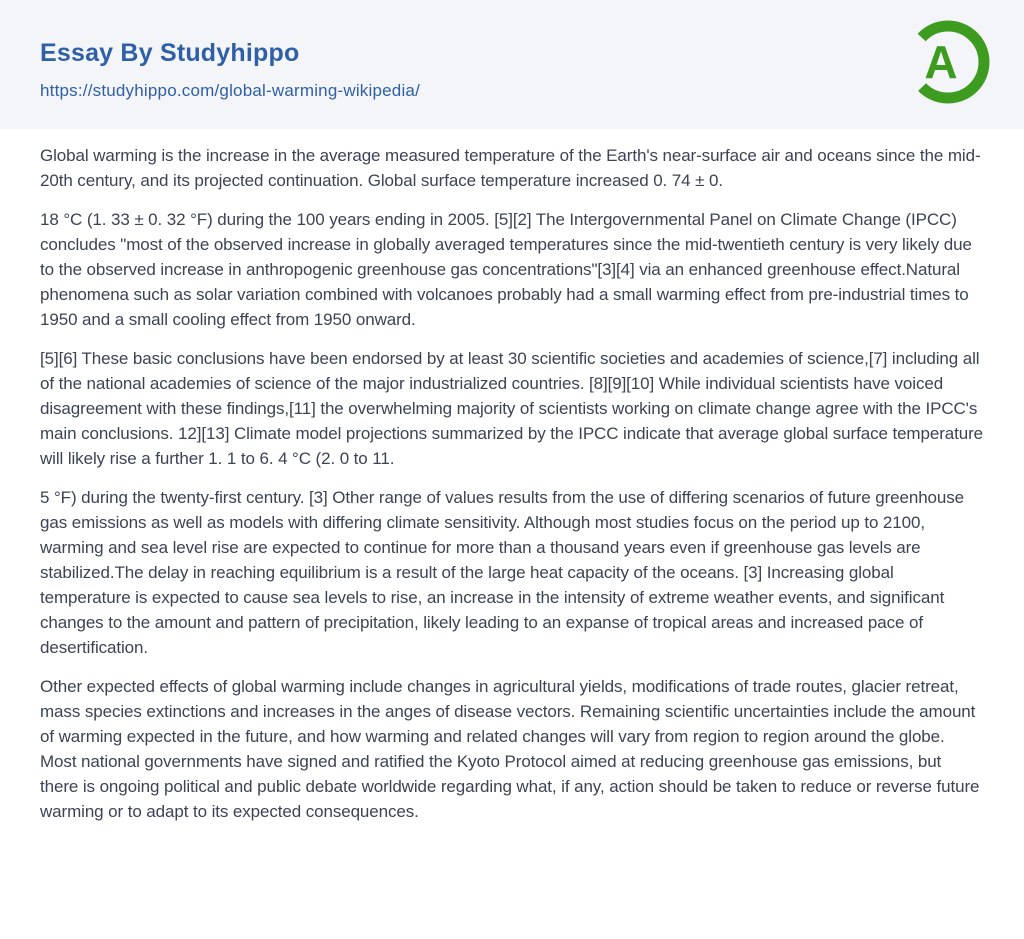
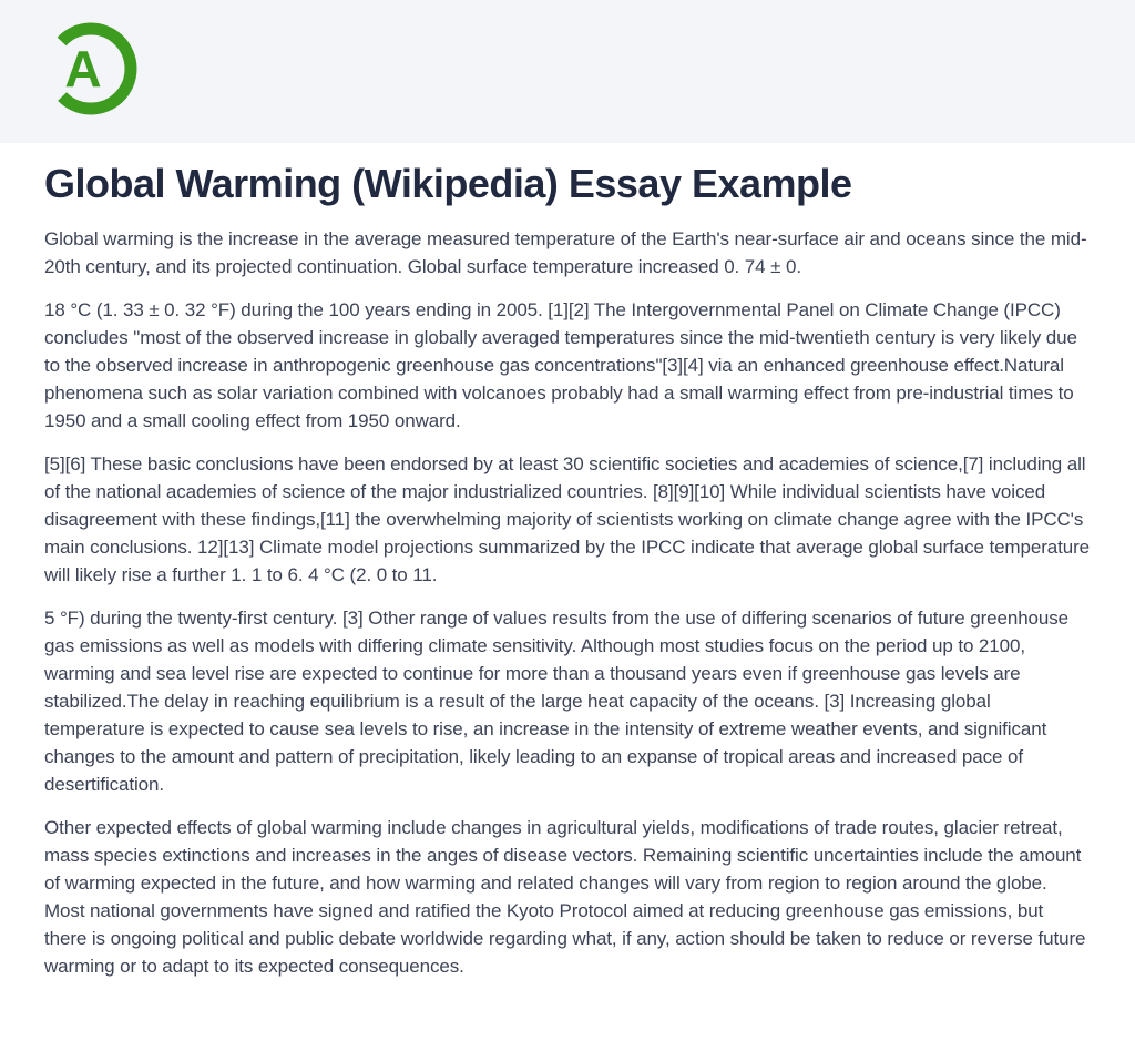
- Essay By Studyhippo
- https://studyhippo.com/global-warming-wikipedia/
  A
+ Global Warming (Wikipedia) Essay Example
  Global warming is the increase in the average measured temperature of the Earth's near-surface air and oceans since the mid-20th century, and its projected continuation. Global surface temperature increased 0. 74 ± 0.
- 18 °C (1. 33 ± 0. 32 °F) during the 100 years ending in 2005. [5][2] The Intergovernmental Panel on Climate Change (IPCC) concludes "most of the observed increase in globally averaged temperatures since the mid-twentieth century is very likely due to the observed increase in anthropogenic greenhouse gas concentrations"[3][4] via an enhanced greenhouse effect.Natural phenomena such as solar variation combined with volcanoes probably had a small warming effect from pre-industrial times to 1950 and a small cooling effect from 1950 onward.
+ 18 °C (1. 33 ± 0. 32 °F) during the 100 years ending in 2005. [1][2] The Intergovernmental Panel on Climate Change (IPCC) concludes "most of the observed increase in globally averaged temperatures since the mid-twentieth century is very likely due to the observed increase in anthropogenic greenhouse gas concentrations"[3][4] via an enhanced greenhouse effect.Natural phenomena such as solar variation combined with volcanoes probably had a small warming effect from pre-industrial times to 1950 and a small cooling effect from 1950 onward.
  [5][6] These basic conclusions have been endorsed by at least 30 scientific societies and academies of science,[7] including all of the national academies of science of the major industrialized countries. [8][9][10] While individual scientists have voiced disagreement with these findings,[11] the overwhelming majority of scientists working on climate change agree with the IPCC's main conclusions. 12][13] Climate model projections summarized by the IPCC indicate that average global surface temperature will likely rise a further 1. 1 to 6. 4 °C (2. 0 to 11.
  5 °F) during the twenty-first century. [3] Other range of values results from the use of differing scenarios of future greenhouse gas emissions as well as models with differing climate sensitivity. Although most studies focus on the period up to 2100, warming and sea level rise are expected to continue for more than a thousand years even if greenhouse gas levels are stabilized.The delay in reaching equilibrium is a result of the large heat capacity of the oceans. [3] Increasing global temperature is expected to cause sea levels to rise, an increase in the intensity of extreme weather events, and significant changes to the amount and pattern of precipitation, likely leading to an expanse of tropical areas and increased pace of desertification.
  Other expected effects of global warming include changes in agricultural yields, modifications of trade routes, glacier retreat, mass species extinctions and increases in the anges of disease vectors. Remaining scientific uncertainties include the amount of warming expected in the future, and how warming and related changes will vary from region to region around the globe. Most national governments have signed and ratified the Kyoto Protocol aimed at reducing greenhouse gas emissions, but there is ongoing political and public debate worldwide regarding what, if any, action should be taken to reduce or reverse future warming or to adapt to its expected consequences.
